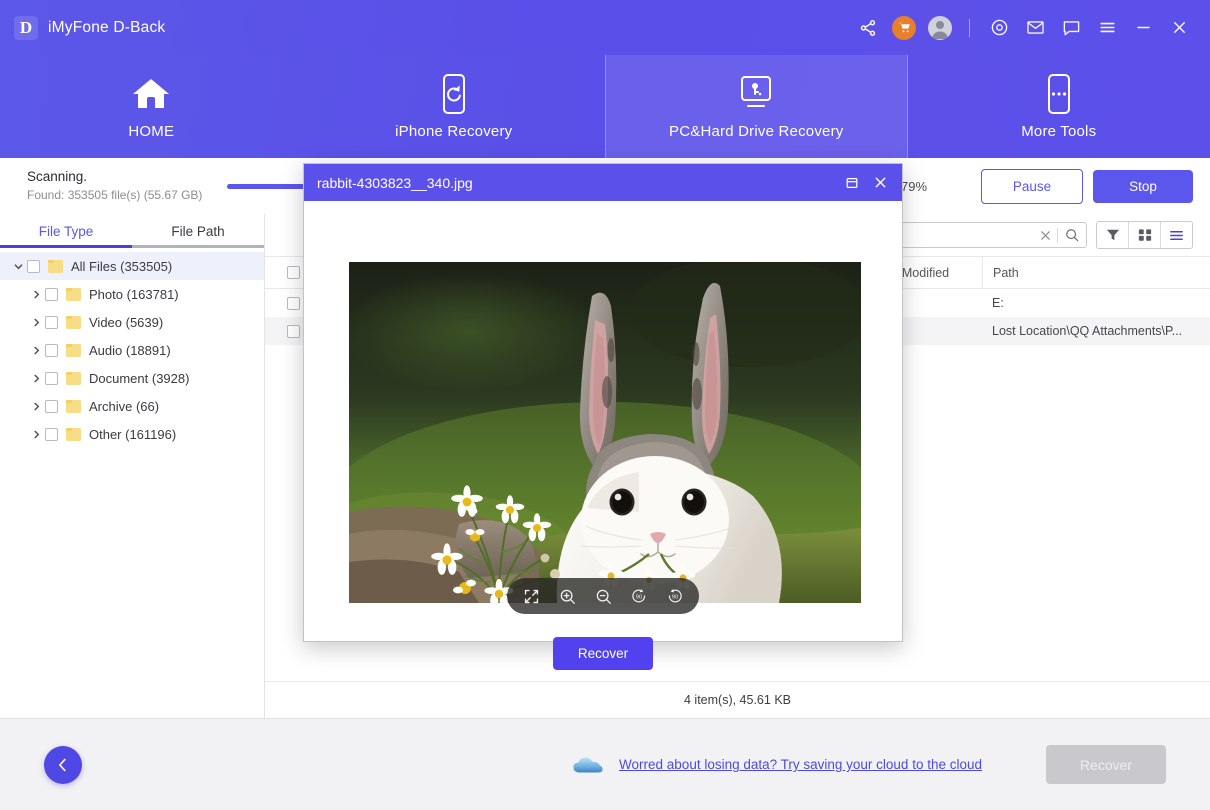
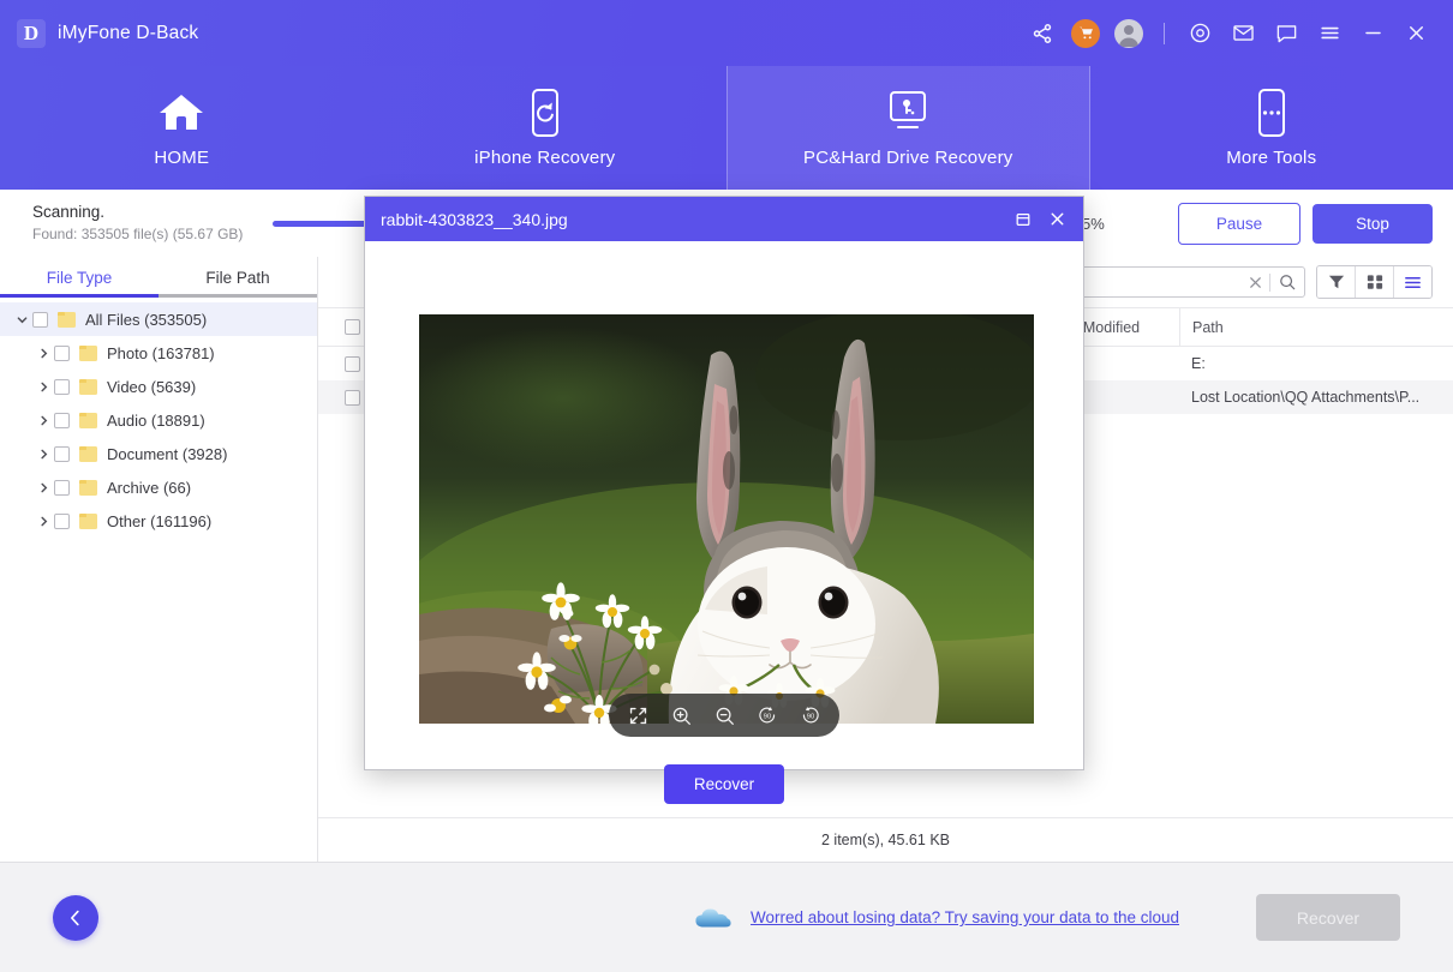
  D
  iMyFone D-Back
  HOME
  iPhone Recovery
  PC&Hard Drive Recovery
  More Tools
  Scanning.
  Found: 353505 file(s) (55.67 GB)
- 79%
+ 5%
  Pause
  Stop
  File Type
  File Path
  All Files (353505)
  Photo (163781)
  Video (5639)
  Audio (18891)
  Document (3928)
  Archive (66)
  Other (161196)
  Path
  E:
  Lost Location\QQ Attachments\P...
- 4 item(s), 45.61 KB
+ 2 item(s), 45.61 KB
  rabbit-4303823__340.jpg
  Recover
- Worred about losing data? Try saving your cloud to the cloud
+ Worred about losing data? Try saving your data to the cloud
  Recover
